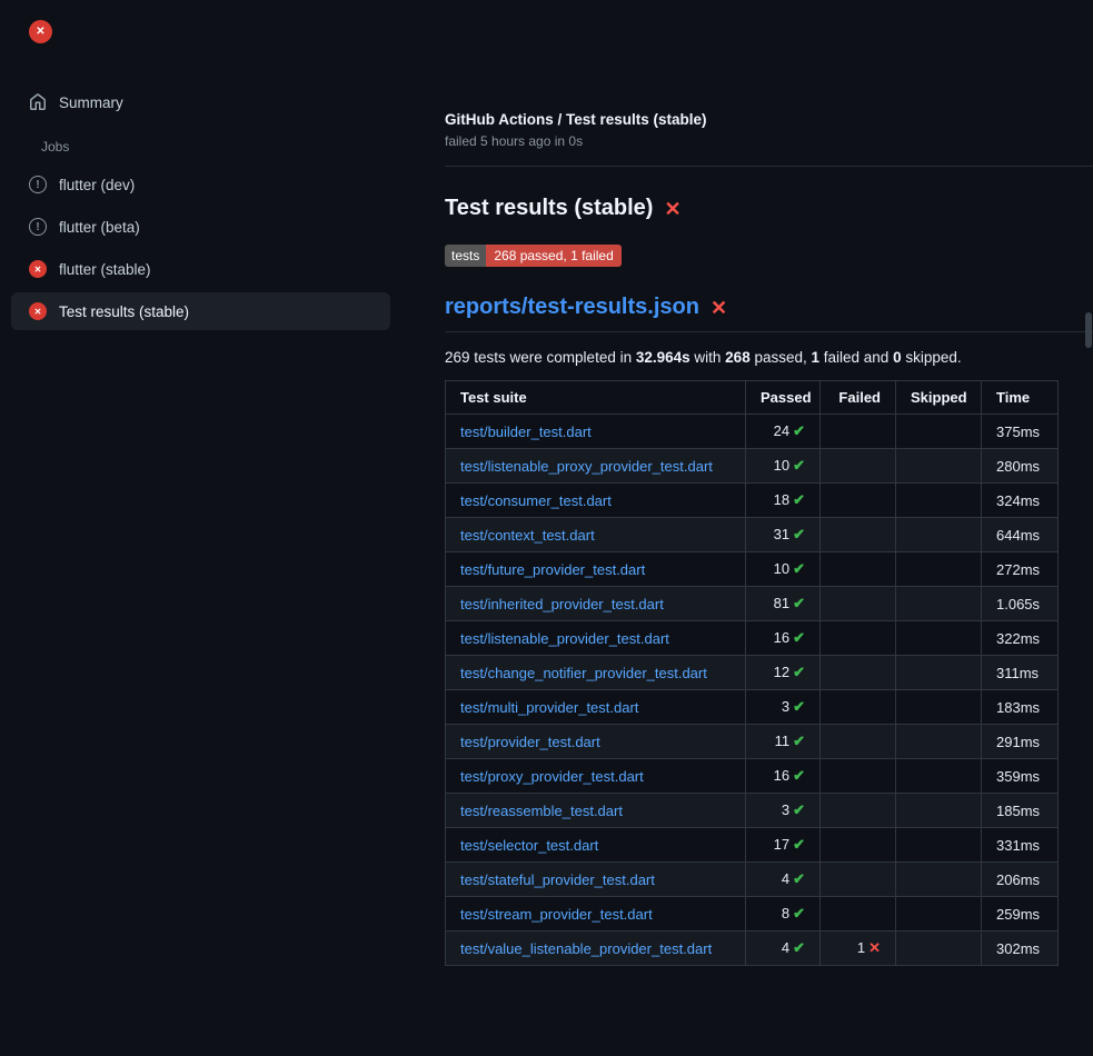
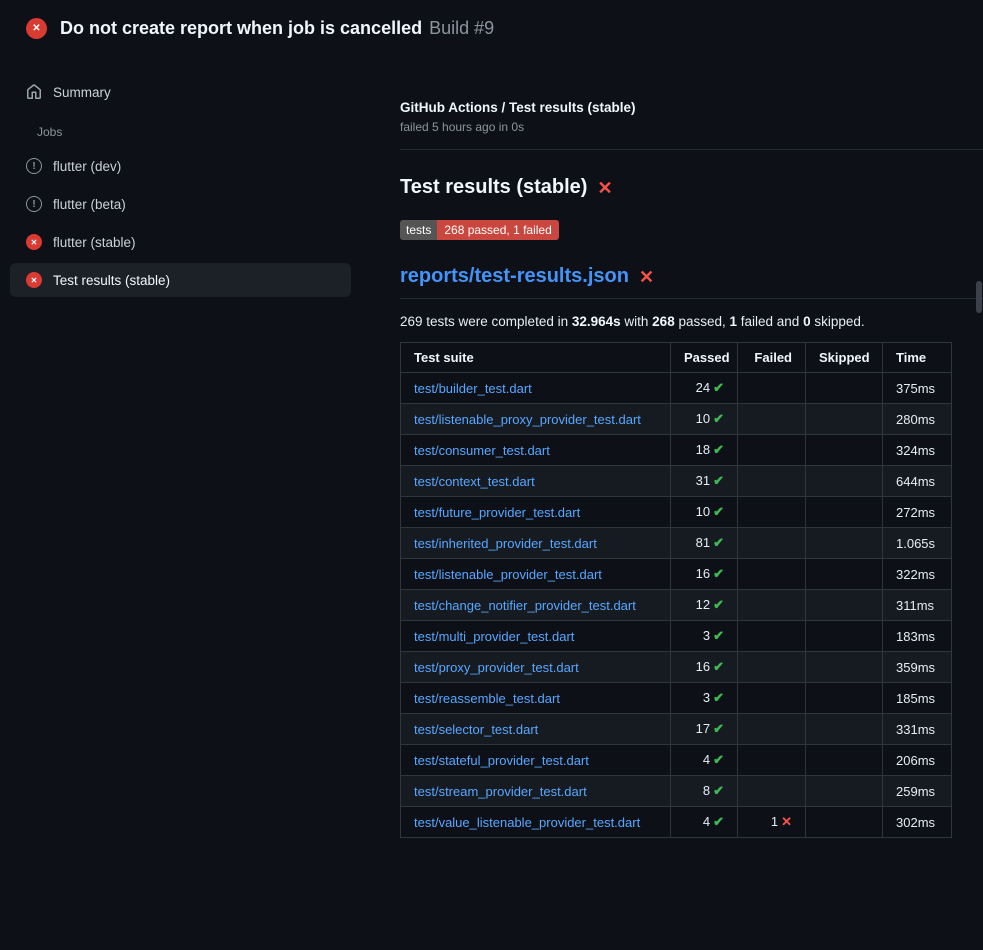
  ✕
+ Do not create report when job is cancelled Build #9
  Summary
  Jobs
  !
  flutter (dev)
  !
  flutter (beta)
  ✕
  flutter (stable)
  ✕
  Test results (stable)
  GitHub Actions / Test results (stable)
  failed 5 hours ago in 0s
  Test results (stable)
  ✕
  tests
  268 passed, 1 failed
  reports/test-results.json
  ✕
  269 tests were completed in 32.964s with 268 passed, 1 failed and 0 skipped.
  Test suite	Passed	Failed	Skipped	Time
  test/builder_test.dart	24 ✔			375ms
  test/listenable_proxy_provider_test.dart	10 ✔			280ms
  test/consumer_test.dart	18 ✔			324ms
  test/context_test.dart	31 ✔			644ms
  test/future_provider_test.dart	10 ✔			272ms
  test/inherited_provider_test.dart	81 ✔			1.065s
  test/listenable_provider_test.dart	16 ✔			322ms
  test/change_notifier_provider_test.dart	12 ✔			311ms
  test/multi_provider_test.dart	3 ✔			183ms
- test/provider_test.dart	11 ✔			291ms
  test/proxy_provider_test.dart	16 ✔			359ms
  test/reassemble_test.dart	3 ✔			185ms
  test/selector_test.dart	17 ✔			331ms
  test/stateful_provider_test.dart	4 ✔			206ms
  test/stream_provider_test.dart	8 ✔			259ms
  test/value_listenable_provider_test.dart	4 ✔	1 ✕		302ms
